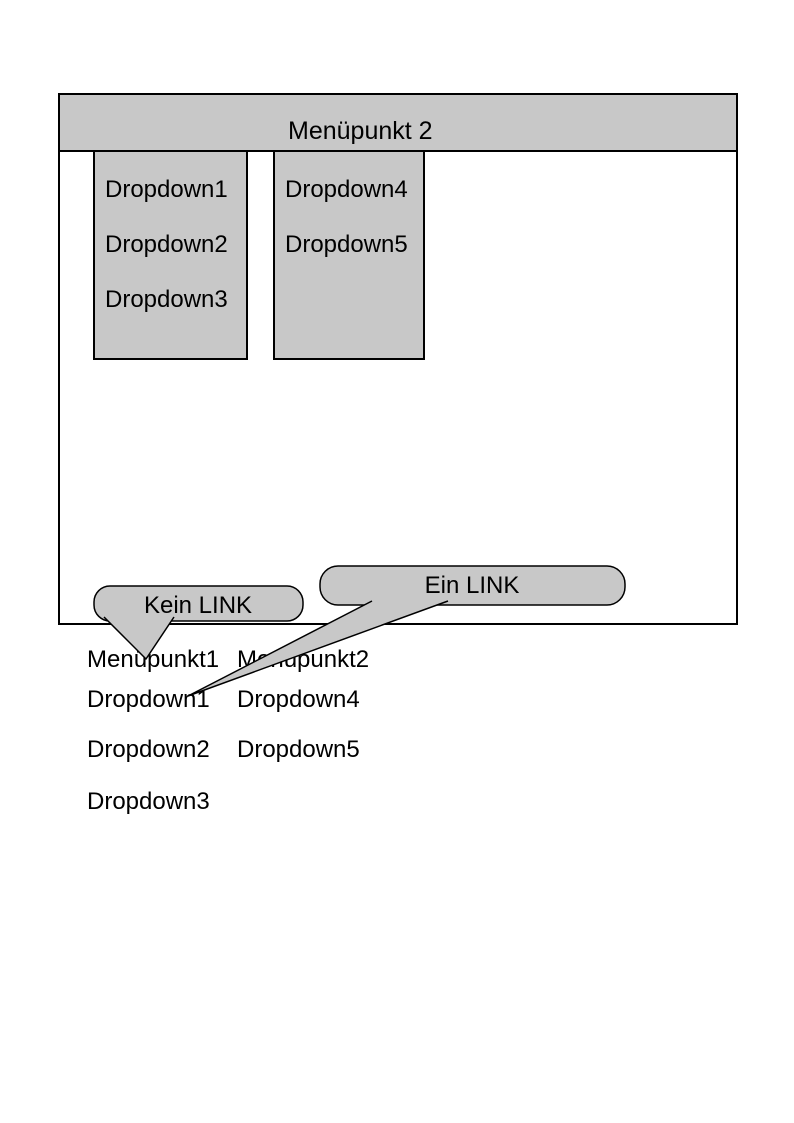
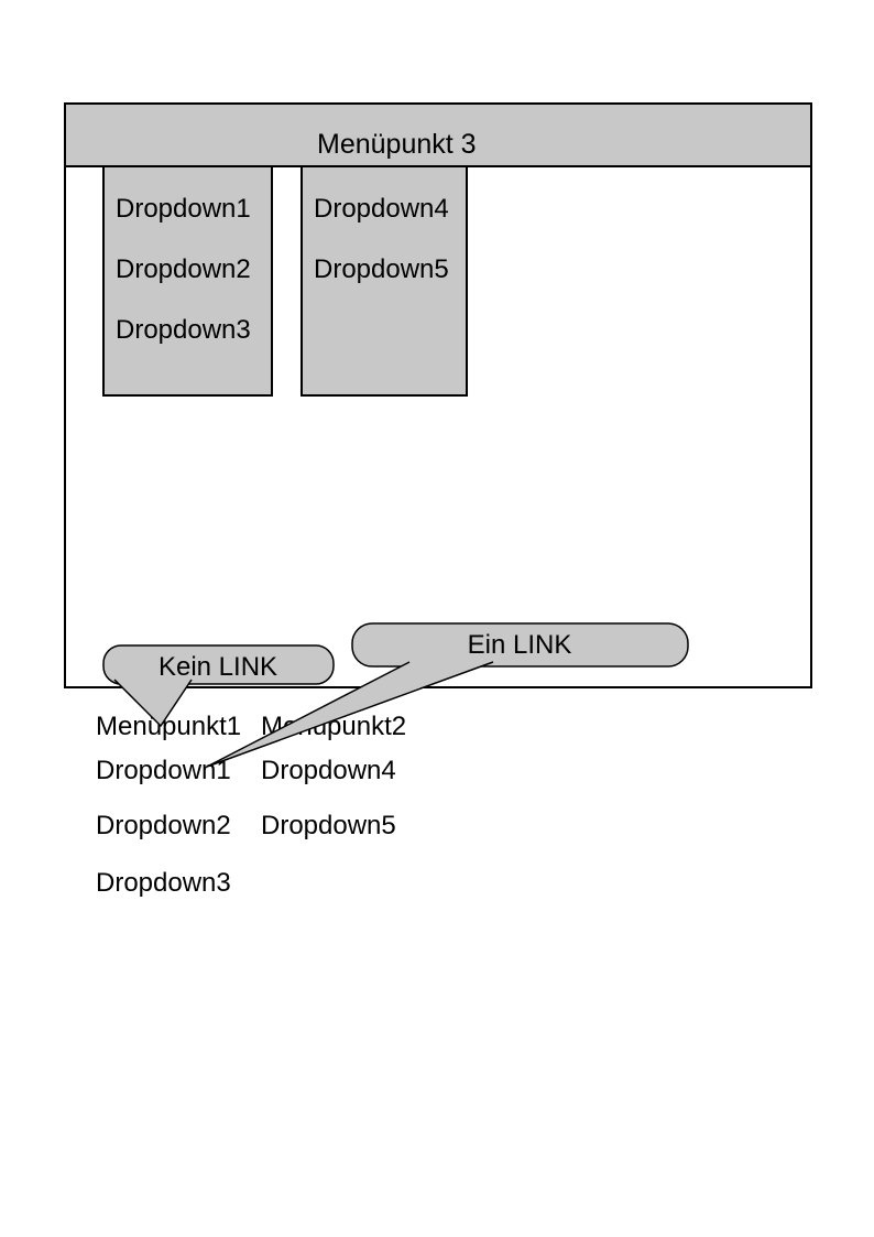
- Menüpunkt 2
+ Menüpunkt 3
  Dropdown1
  Dropdown2
  Dropdown3
  Dropdown4
  Dropdown5
  Menüpunkt1
  Müpunkt2
  Dropdown1
  Dropdown4
  Dropdown2
  Dropdown5
  Dropdown3
  Kein LINK
  Ein LINK
